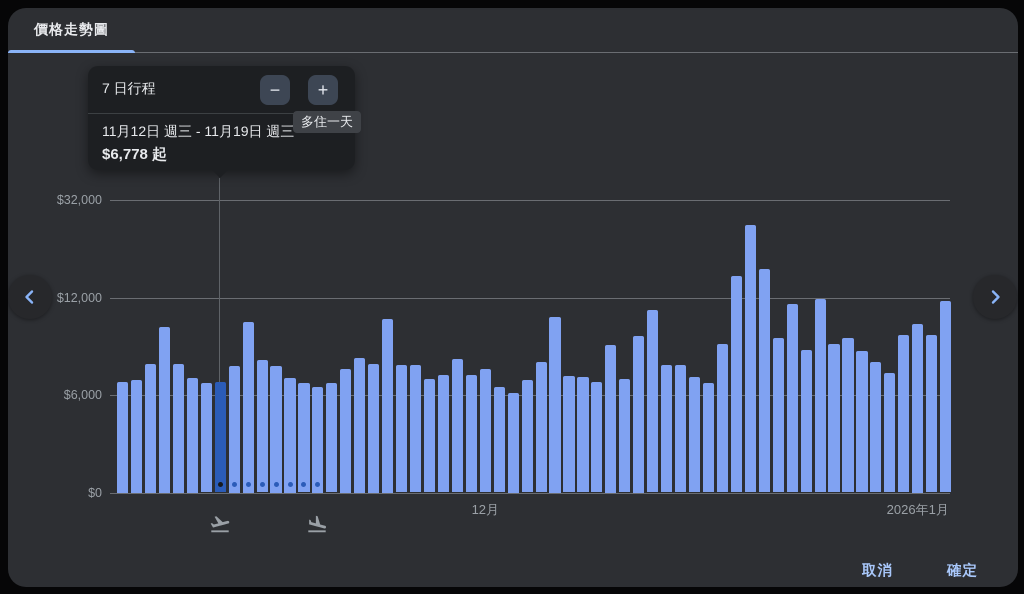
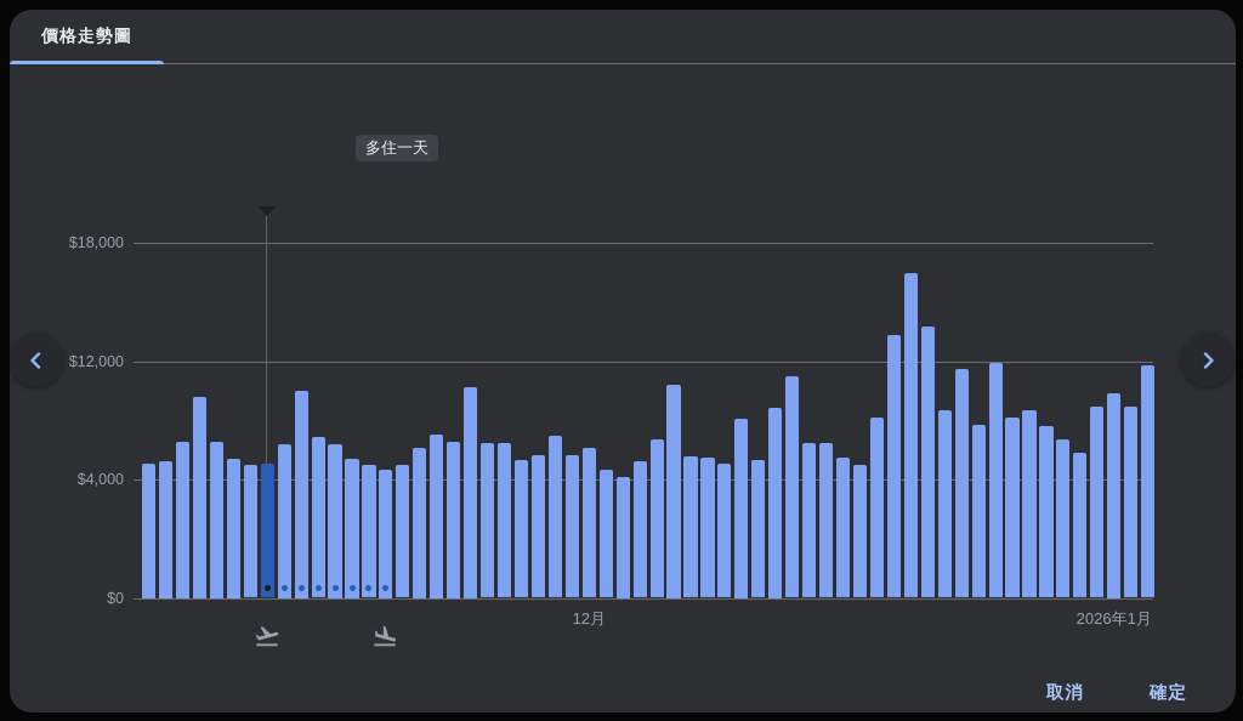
  價格走勢圖
- $32,000
+ $18,000
  $12,000
- $6,000
+ $4,000
  $0
  12月
  2026年1月
- 7 日行程
- −
- +
- 11月12日 週三 - 11月19日 週三
- $6,778 起
  多住一天
  取消
  確定
